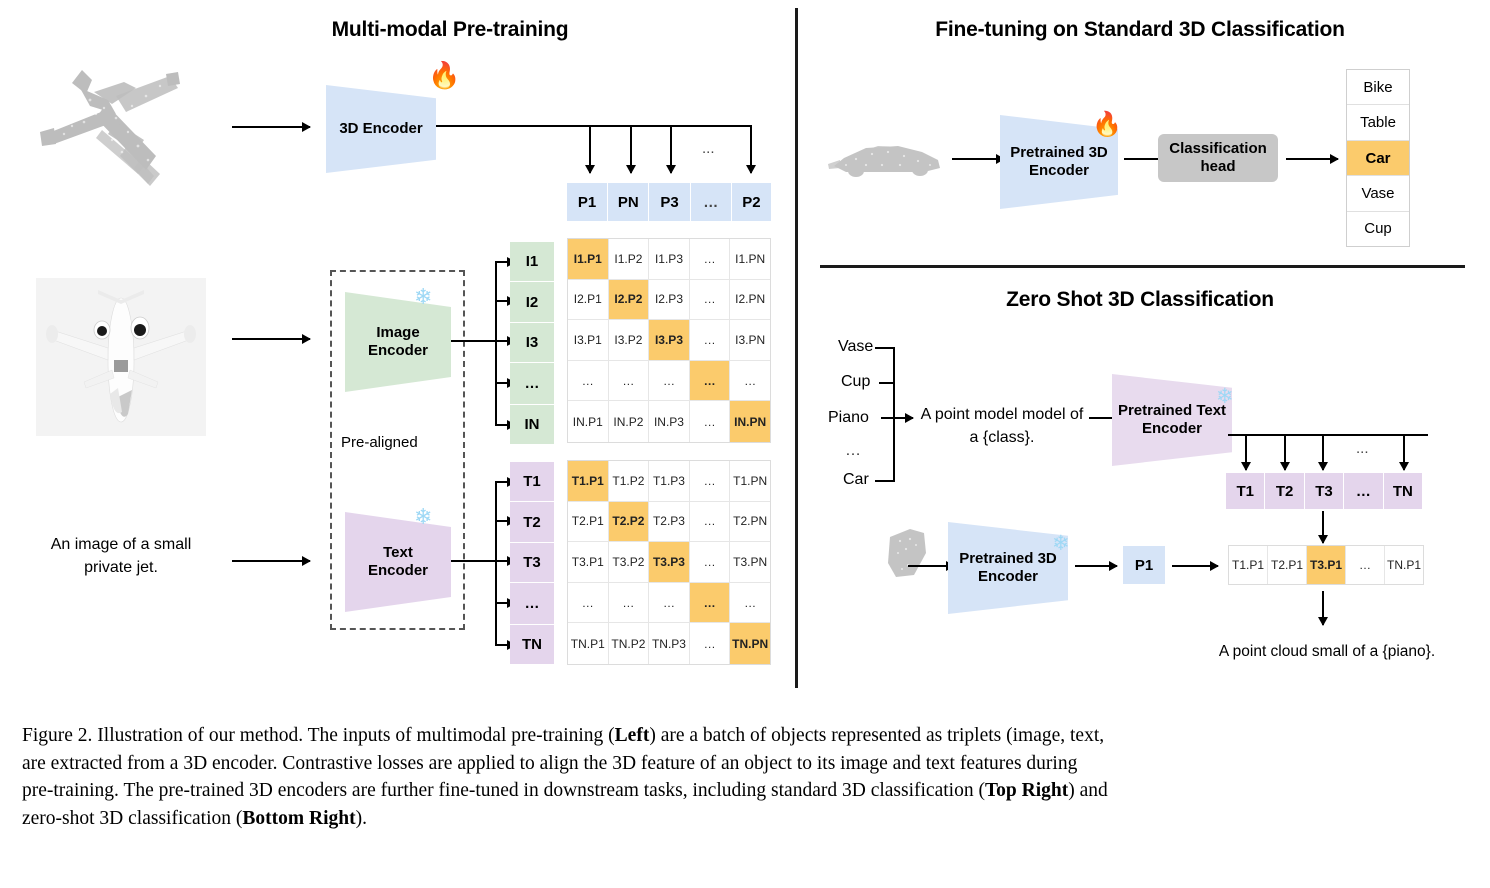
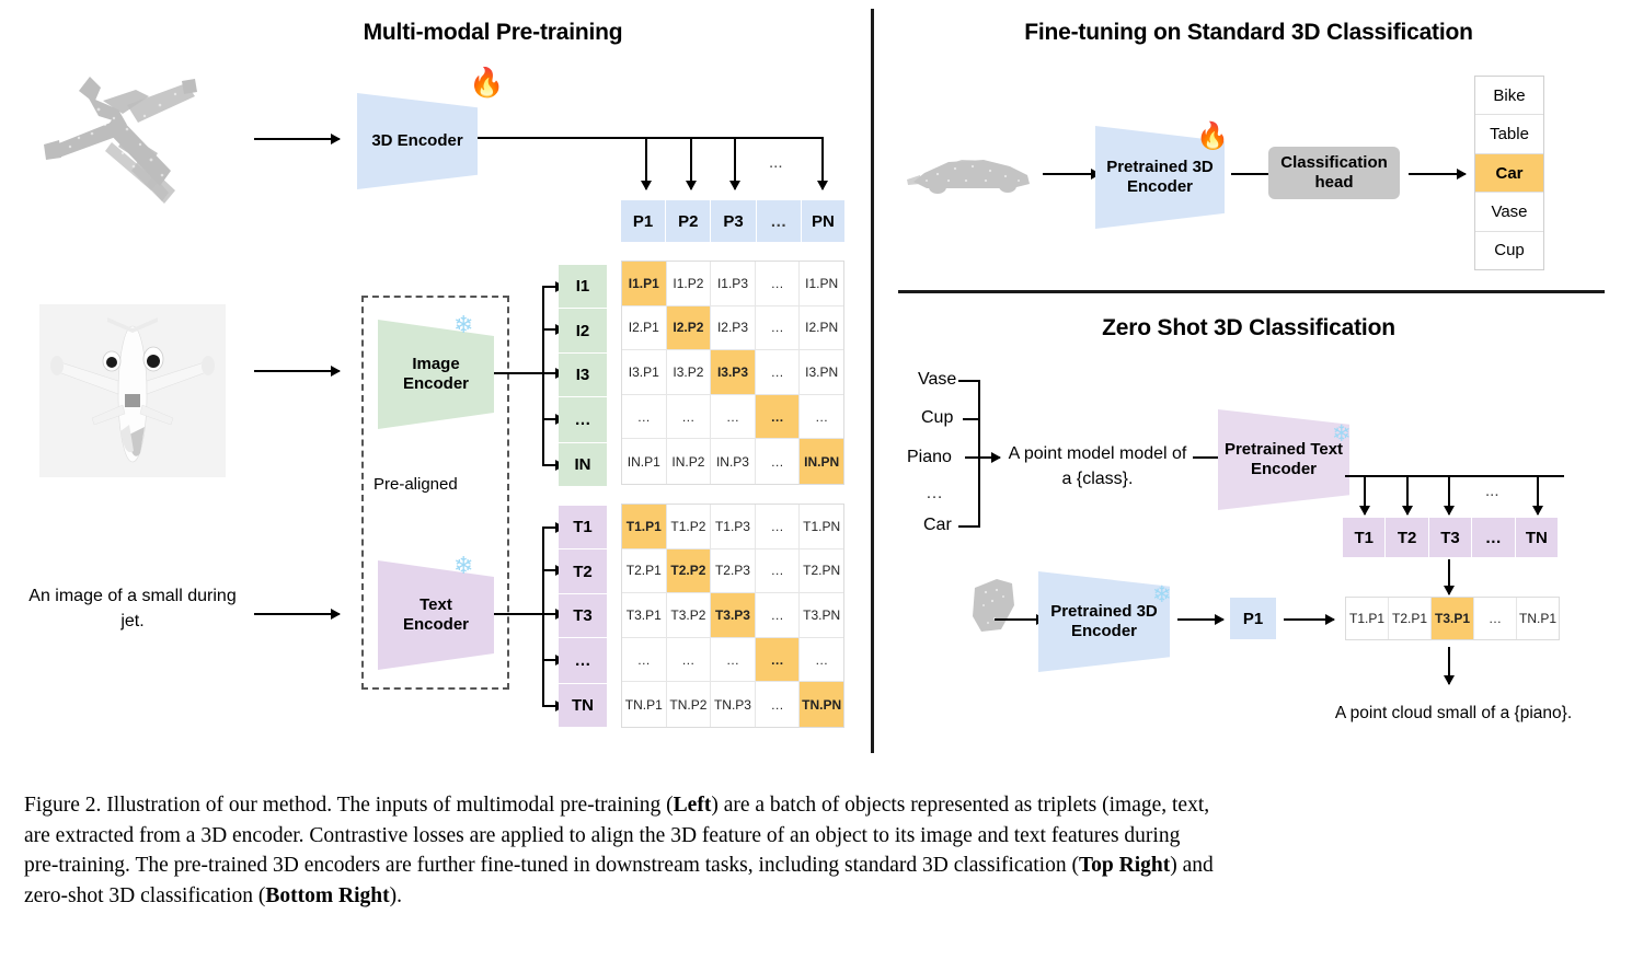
  Multi-modal Pre-training
  3D Encoder
  🔥
  ...
  P1
- PN
+ P2
  P3
  …
- P2
+ PN
  Pre-aligned
  Image
  Encoder
  ❄
  Text
  Encoder
  ❄
- An image of a small private jet.
+ An image of a small during jet.
  I1
  I2
  I3
  …
  IN
  I1.P1
  I1.P2
  I1.P3
  …
  I1.PN
  I2.P1
  I2.P2
  I2.P3
  …
  I2.PN
  I3.P1
  I3.P2
  I3.P3
  …
  I3.PN
  …
  …
  …
  …
  …
  IN.P1
  IN.P2
  IN.P3
  …
  IN.PN
  T1
  T2
  T3
  …
  TN
  T1.P1
  T1.P2
  T1.P3
  …
  T1.PN
  T2.P1
  T2.P2
  T2.P3
  …
  T2.PN
  T3.P1
  T3.P2
  T3.P3
  …
  T3.PN
  …
  …
  …
  …
  …
  TN.P1
  TN.P2
  TN.P3
  …
  TN.PN
  Fine-tuning on Standard 3D Classification
  Pretrained 3D
  Encoder
  🔥
  Classification
  head
  Bike
  Table
  Car
  Vase
  Cup
  Zero Shot 3D Classification
  Vase
  Cup
  Piano
  …
  Car
  A point model model of
  a {class}.
  Pretrained Text
  Encoder
  ❄
  ...
  T1
  T2
  T3
  …
  TN
  Pretrained 3D
  Encoder
  ❄
  P1
  T1.P1
  T2.P1
  T3.P1
  …
  TN.P1
  A point cloud small of a {piano}.
  Figure 2. Illustration of our method. The inputs of multimodal pre-training (Left) are a batch of objects represented as triplets (image, text,
  are extracted from a 3D encoder. Contrastive losses are applied to align the 3D feature of an object to its image and text features during
  pre-training. The pre-trained 3D encoders are further fine-tuned in downstream tasks, including standard 3D classification (Top Right) and
  zero-shot 3D classification (Bottom Right).
